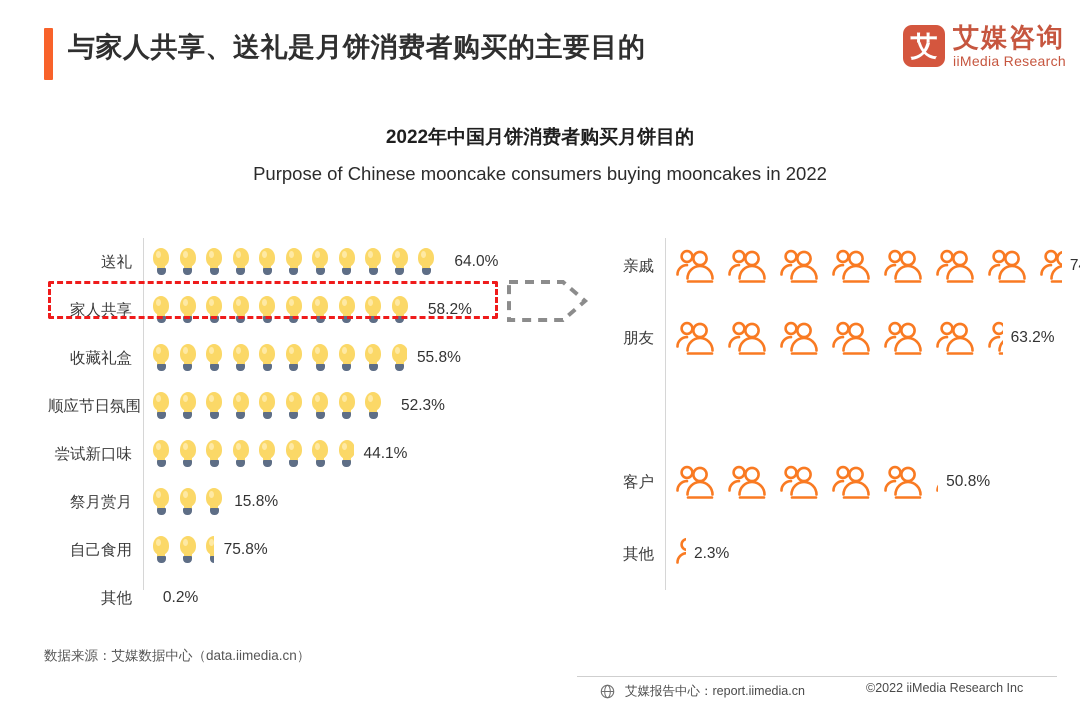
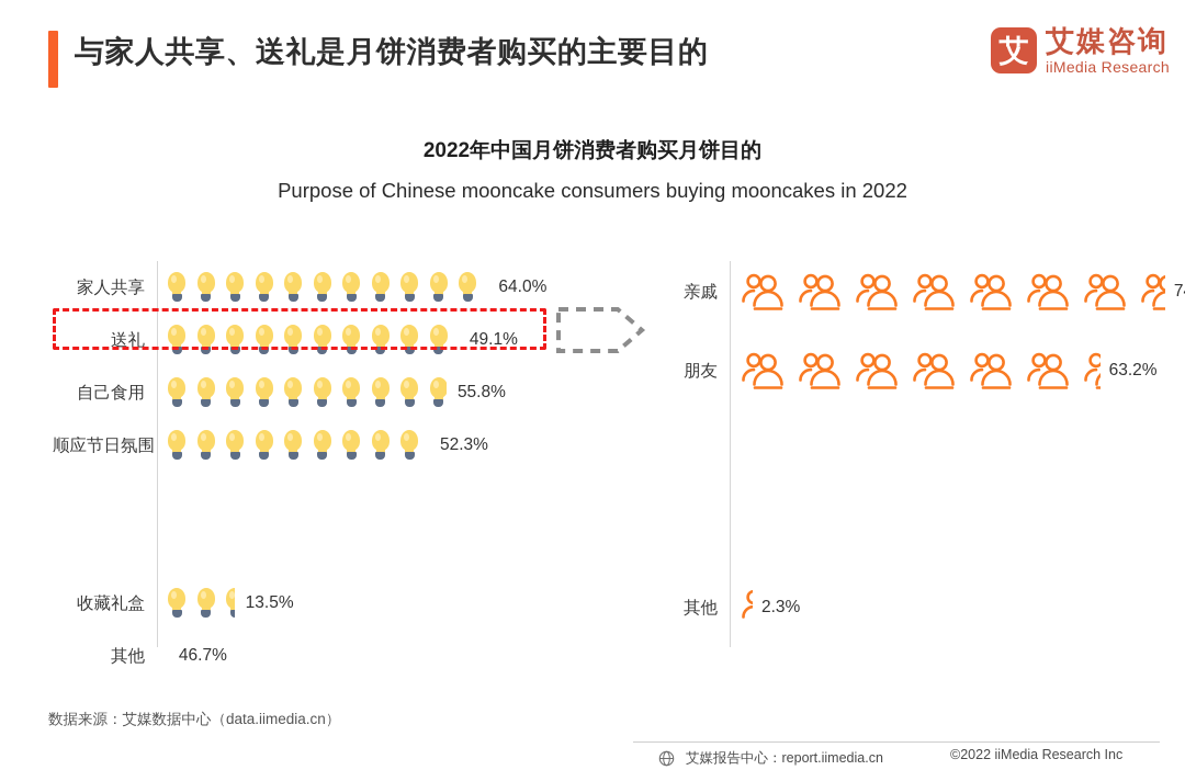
  与家人共享、送礼是月饼消费者购买的主要目的
  艾
  艾媒咨询
  iiMedia Research
  2022年中国月饼消费者购买月饼目的
  Purpose of Chinese mooncake consumers buying mooncakes in 2022
- 送礼
+ 家人共享
  64.0%
- 家人共享
+ 送礼
- 58.2%
+ 49.1%
- 收藏礼盒
+ 自己食用
  55.8%
  顺应节日氛围
  52.3%
- 尝试新口味
- 44.1%
- 祭月赏月
- 15.8%
- 自己食用
+ 收藏礼盒
- 75.8%
+ 13.5%
  其他
- 0.2%
+ 46.7%
  亲戚
  朋友
  63.2%
- 客户
- 50.8%
  其他
  2.3%
  数据来源：艾媒数据中心（data.iimedia.cn）
  艾媒报告中心：report.iimedia.cn
  ©2022 iiMedia Research Inc
